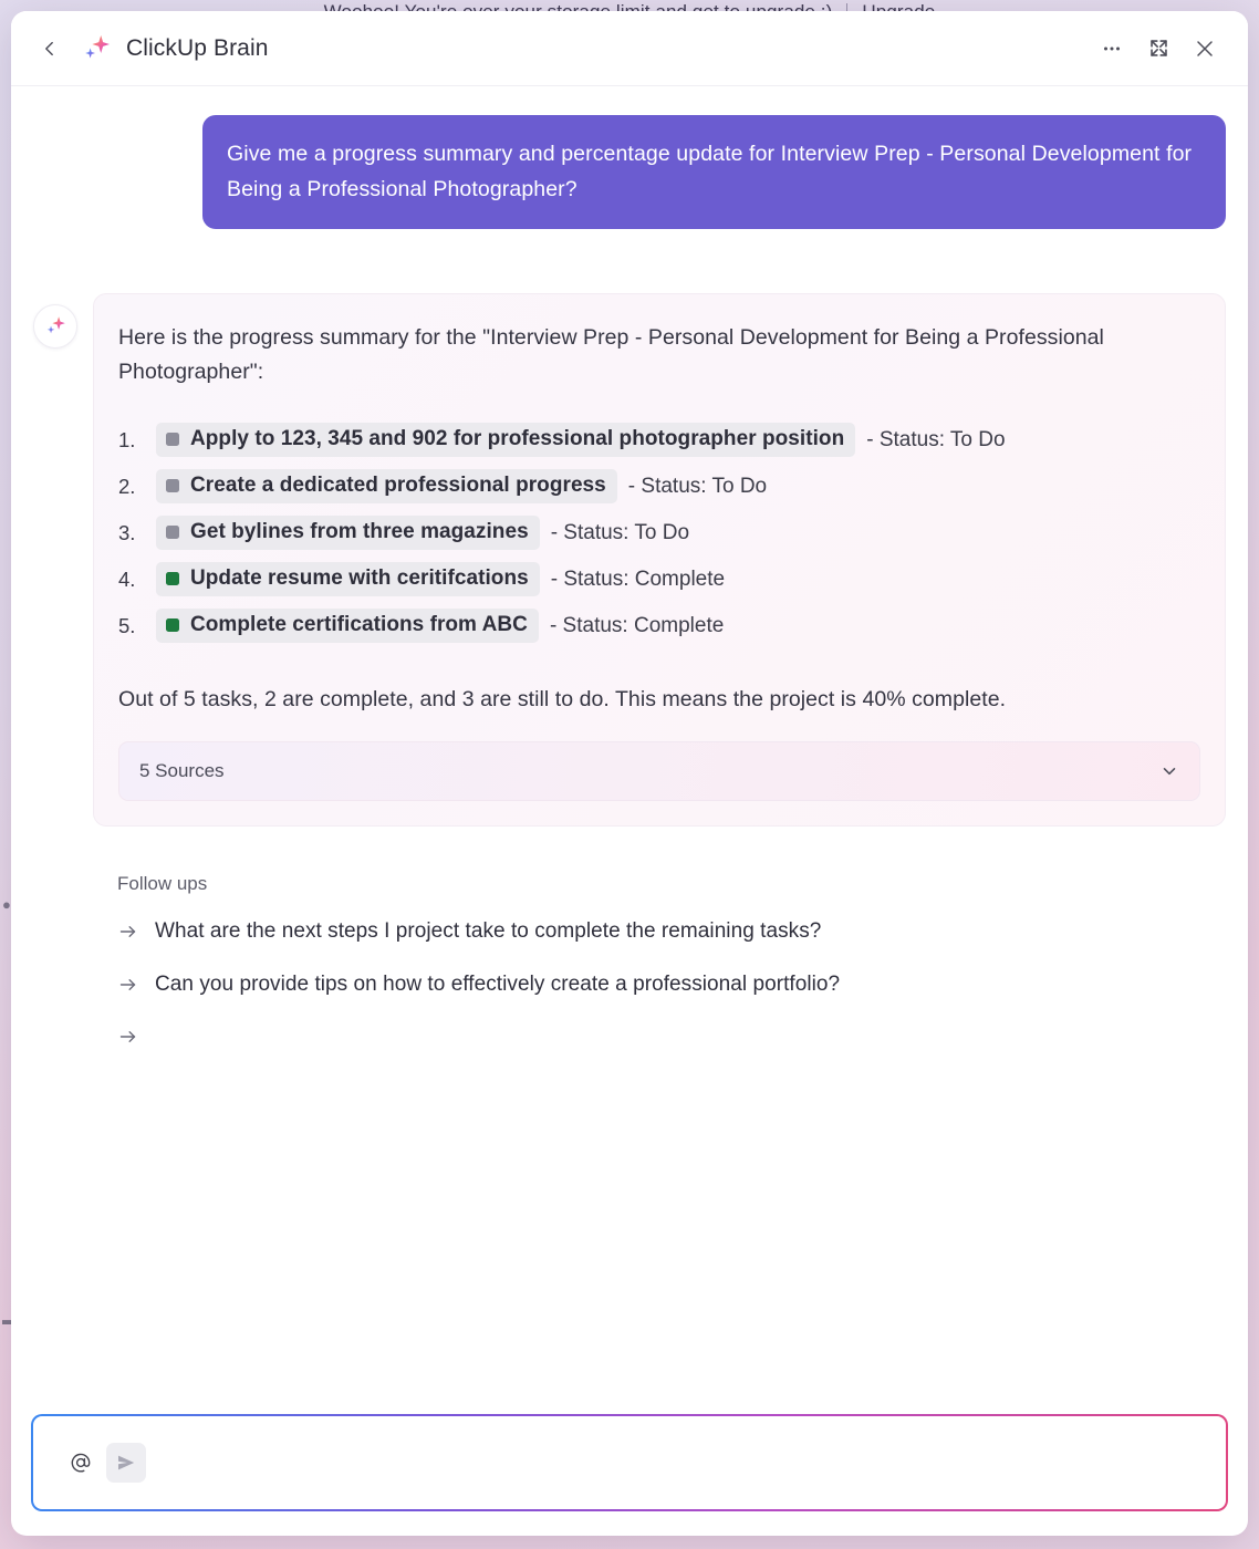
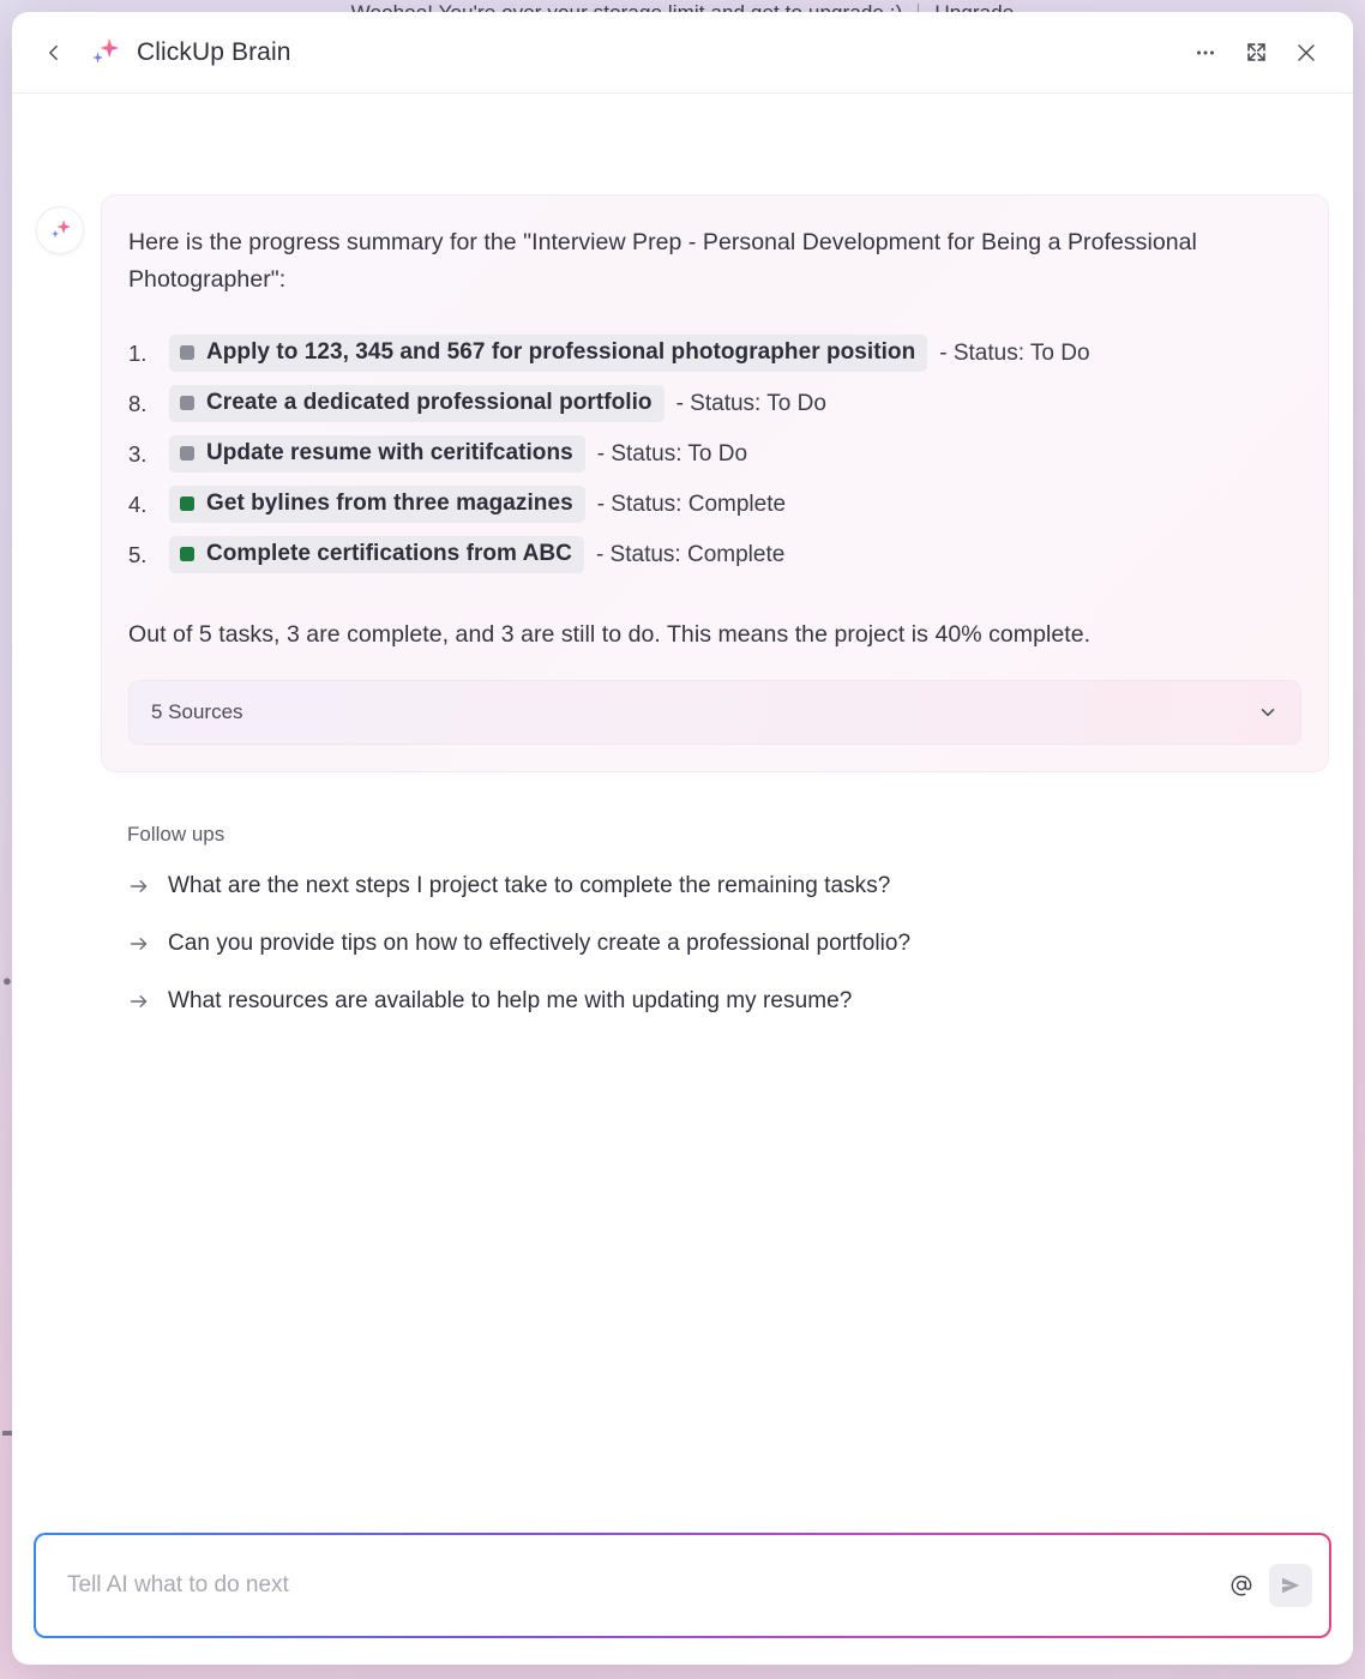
  ●
  ▬
  ClickUp Brain
- Give me a progress summary and percentage update for Interview Prep - Personal Development for Being a Professional Photographer?
  Here is the progress summary for the "Interview Prep - Personal Development for Being a Professional Photographer":
  1.
- Apply to 123, 345 and 902 for professional photographer position
+ Apply to 123, 345 and 567 for professional photographer position
  - Status: To Do
- 2.
+ 8.
- Create a dedicated professional progress
+ Create a dedicated professional portfolio
  - Status: To Do
  3.
- Get bylines from three magazines
+ Update resume with ceritifcations
  - Status: To Do
  4.
- Update resume with ceritifcations
+ Get bylines from three magazines
  - Status: Complete
  5.
  Complete certifications from ABC
  - Status: Complete
- Out of 5 tasks, 2 are complete, and 3 are still to do. This means the project is 40% complete.
+ Out of 5 tasks, 3 are complete, and 3 are still to do. This means the project is 40% complete.
  5 Sources
  Follow ups
  What are the next steps I project take to complete the remaining tasks?
  Can you provide tips on how to effectively create a professional portfolio?
+ What resources are available to help me with updating my resume?
+ Tell AI what to do next
